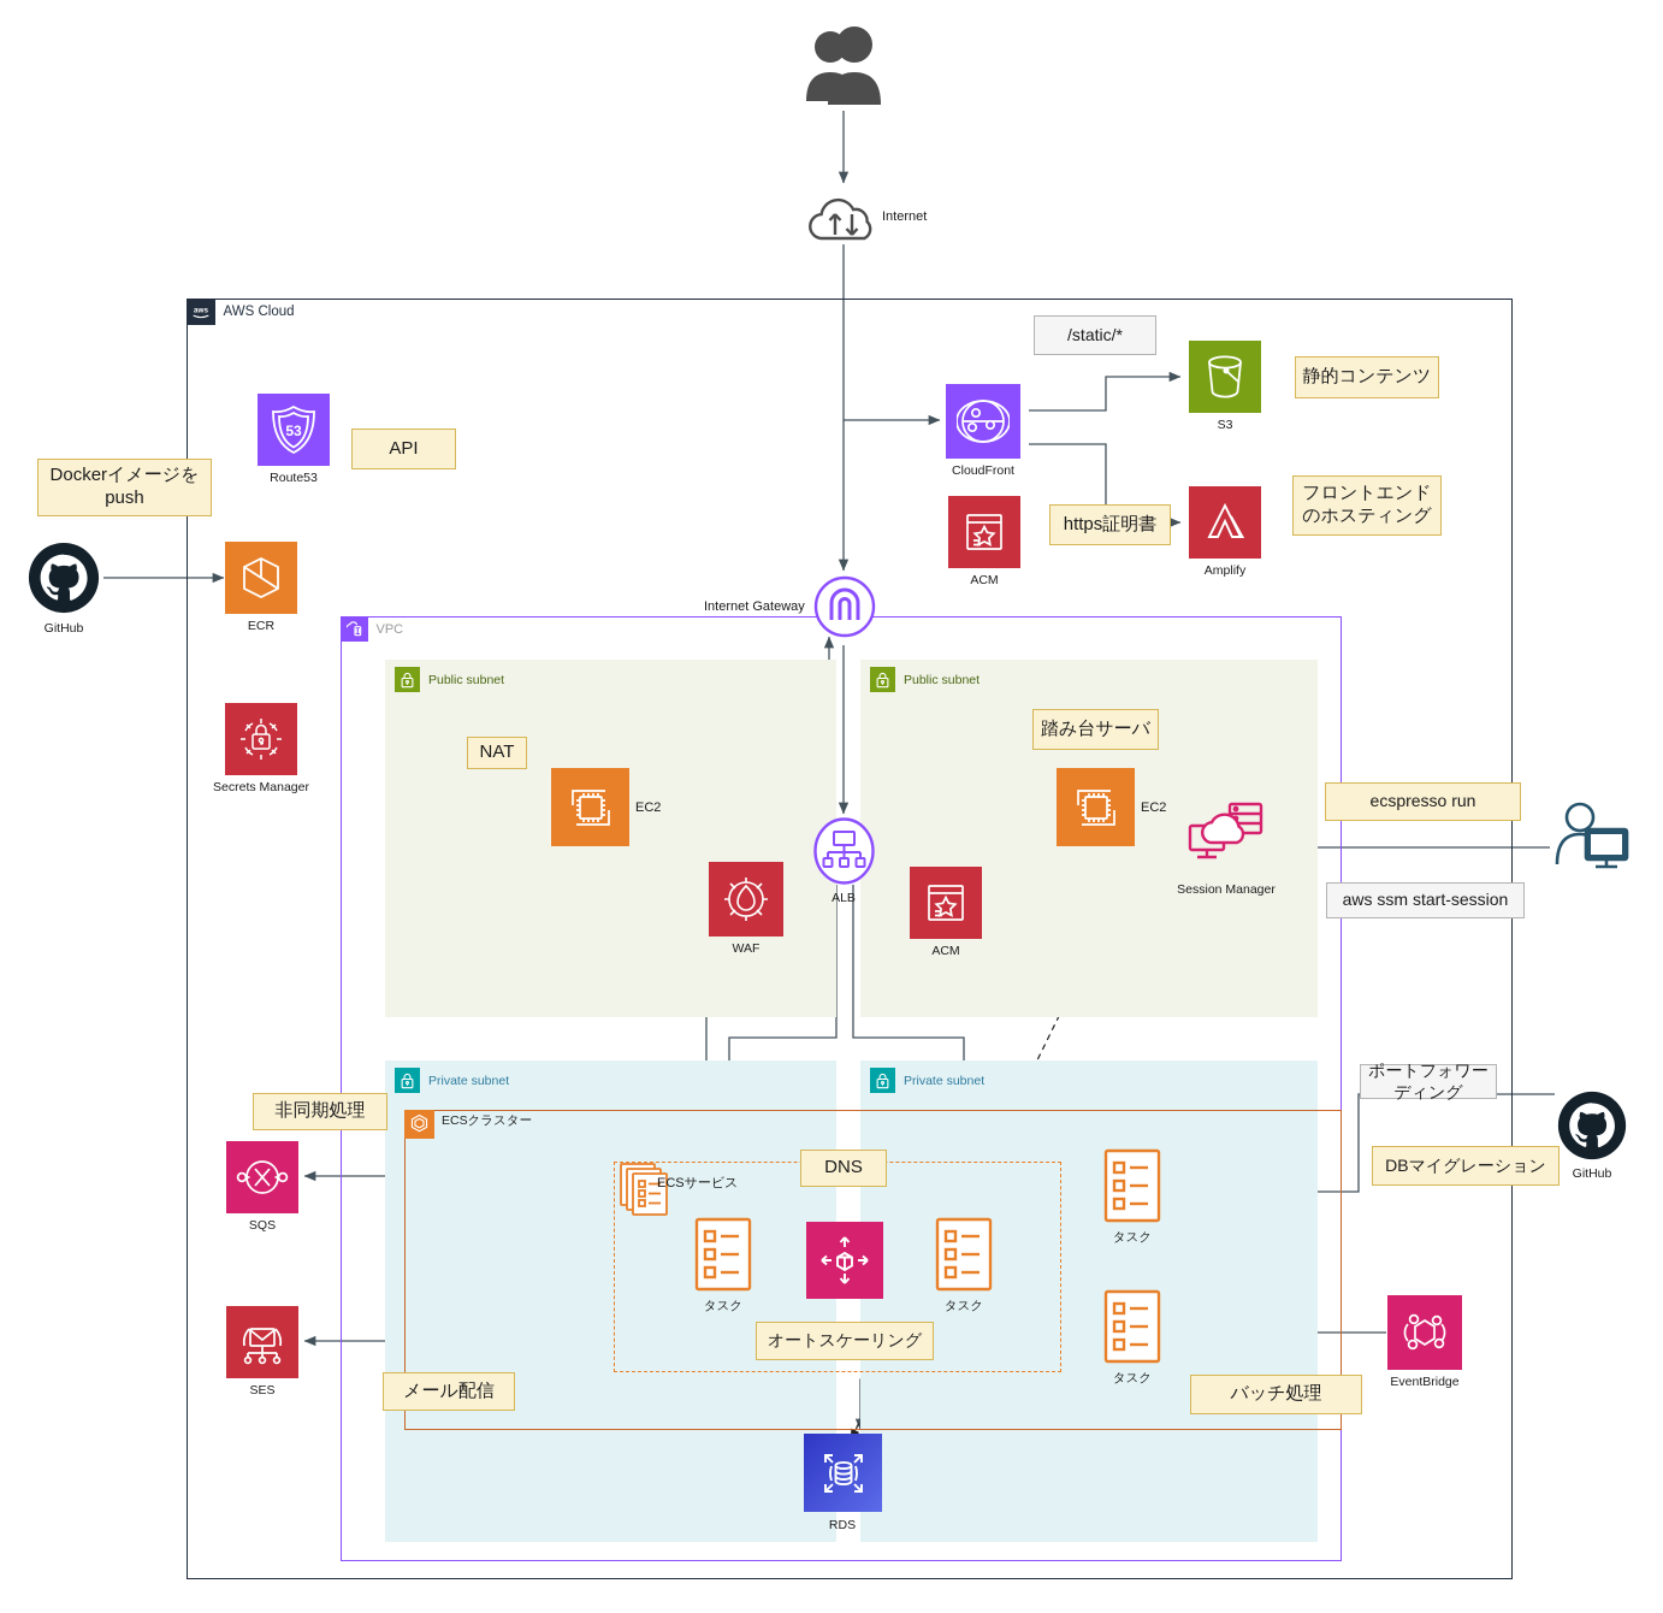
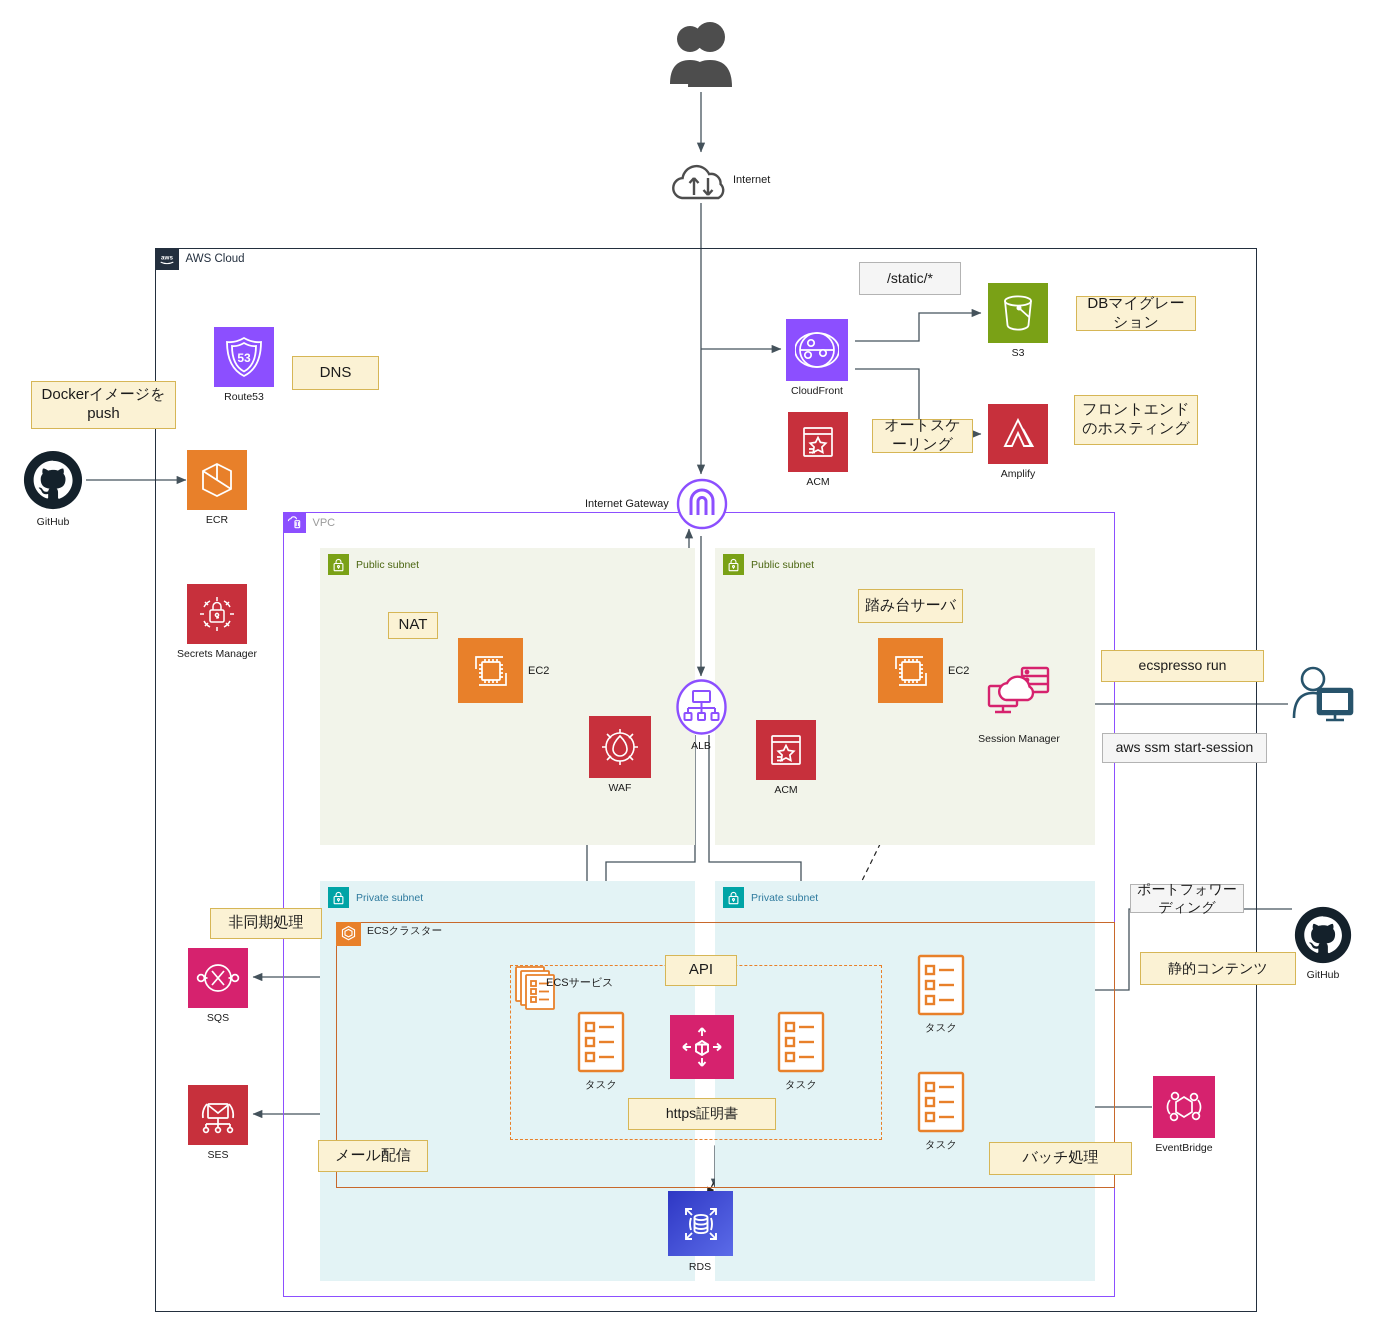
  AWS Cloud
  VPC
  Public subnet
  Public subnet
  Private subnet
  Private subnet
  ECSクラスター
  Internet
  53
  Route53
  GitHub
  ECR
  Secrets Manager
  CloudFront
  S3
  Amplify
  ACM
  Internet Gateway
  EC2
  WAF
  ALB
  ACM
  EC2
  Session Manager
  SQS
  SES
  ECSサービス
  タスク
  タスク
  タスク
  タスク
  EventBridge
  GitHub
  RDS
  Dockerイメージを
  push
- API
+ DNS
  /static/*
- 静的コンテンツ
+ DBマイグレーション
  フロントエンド
  のホスティング
- https証明書
+ オートスケーリング
  NAT
  踏み台サーバ
  ecspresso run
  aws ssm start-session
  非同期処理
- DNS
+ API
  ポートフォワーディング
- DBマイグレーション
+ 静的コンテンツ
- オートスケーリング
+ https証明書
  メール配信
  バッチ処理
